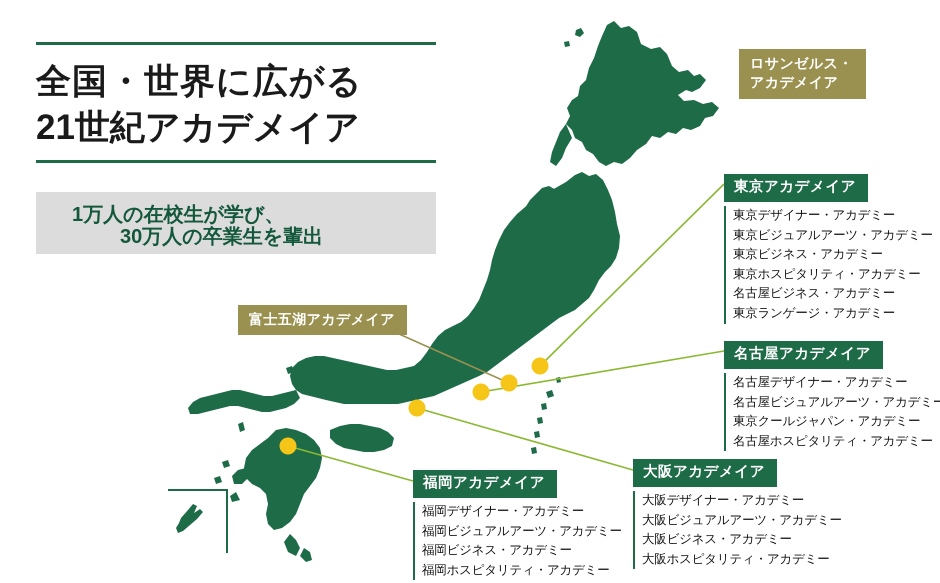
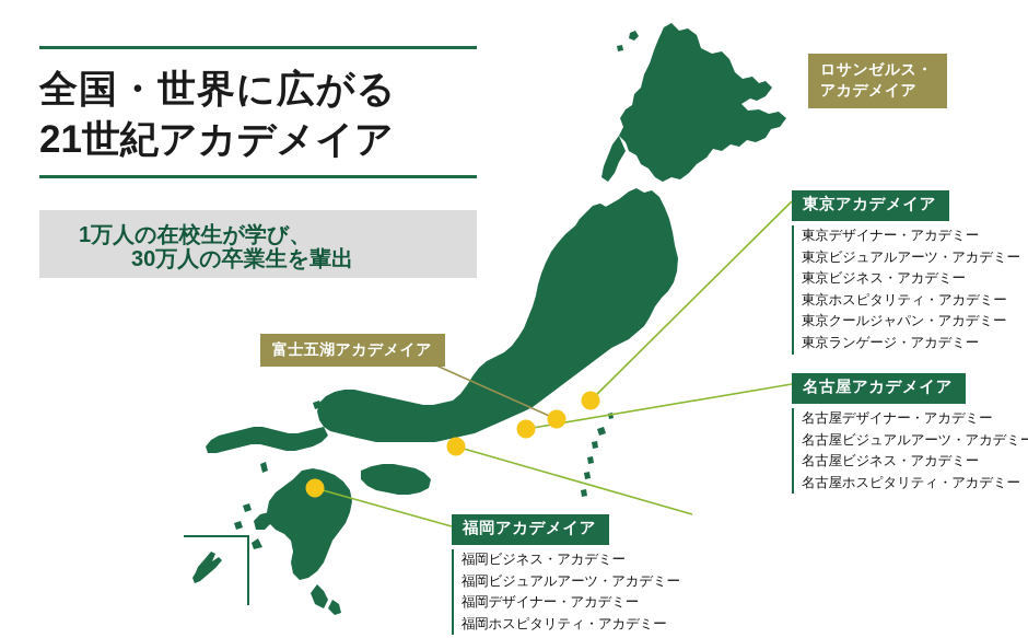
  全国・世界に広がる
  21世紀アカデメイア
  1万人の在校生が学び、
  30万人の卒業生を輩出
  ロサンゼルス・
  アカデメイア
  富士五湖アカデメイア
  東京アカデメイア
  東京デザイナー・アカデミー
  東京ビジュアルアーツ・アカデミー
  東京ビジネス・アカデミー
  東京ホスピタリティ・アカデミー
- 名古屋ビジネス・アカデミー
+ 東京クールジャパン・アカデミー
  東京ランゲージ・アカデミー
  名古屋アカデメイア
  名古屋デザイナー・アカデミー
  名古屋ビジュアルアーツ・アカデミー
- 東京クールジャパン・アカデミー
+ 名古屋ビジネス・アカデミー
  名古屋ホスピタリティ・アカデミー
- 大阪アカデメイア
- 大阪デザイナー・アカデミー
- 大阪ビジュアルアーツ・アカデミー
- 大阪ビジネス・アカデミー
- 大阪ホスピタリティ・アカデミー
  福岡アカデメイア
- 福岡デザイナー・アカデミー
+ 福岡ビジネス・アカデミー
  福岡ビジュアルアーツ・アカデミー
- 福岡ビジネス・アカデミー
+ 福岡デザイナー・アカデミー
  福岡ホスピタリティ・アカデミー
